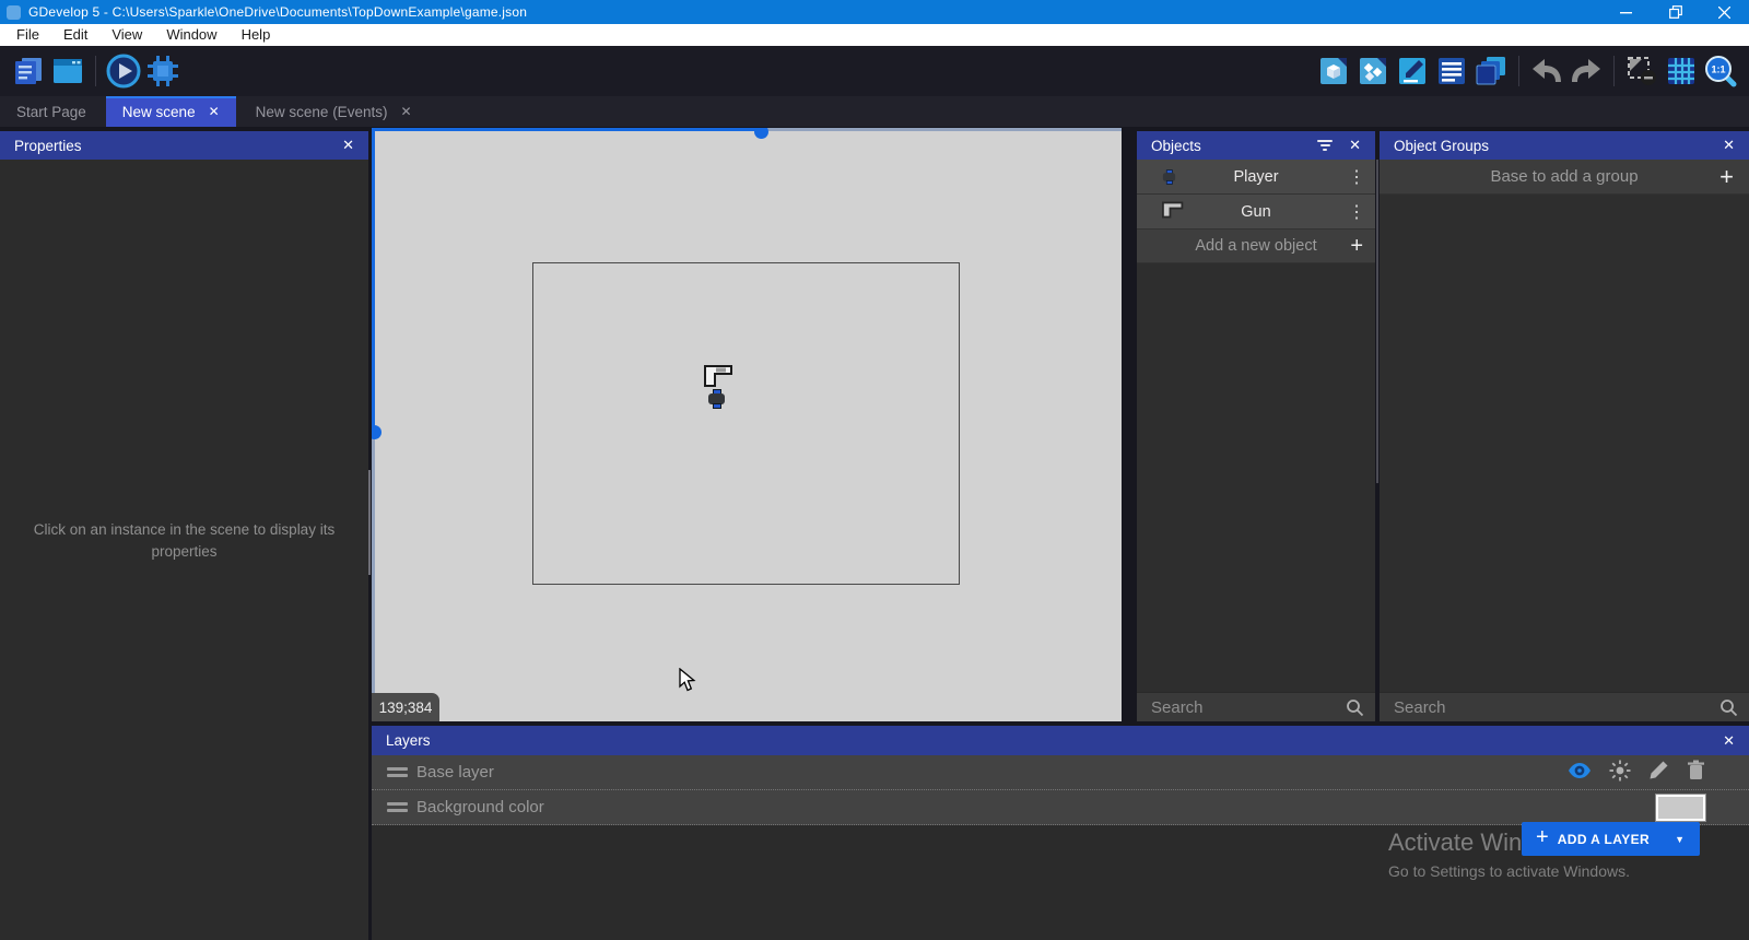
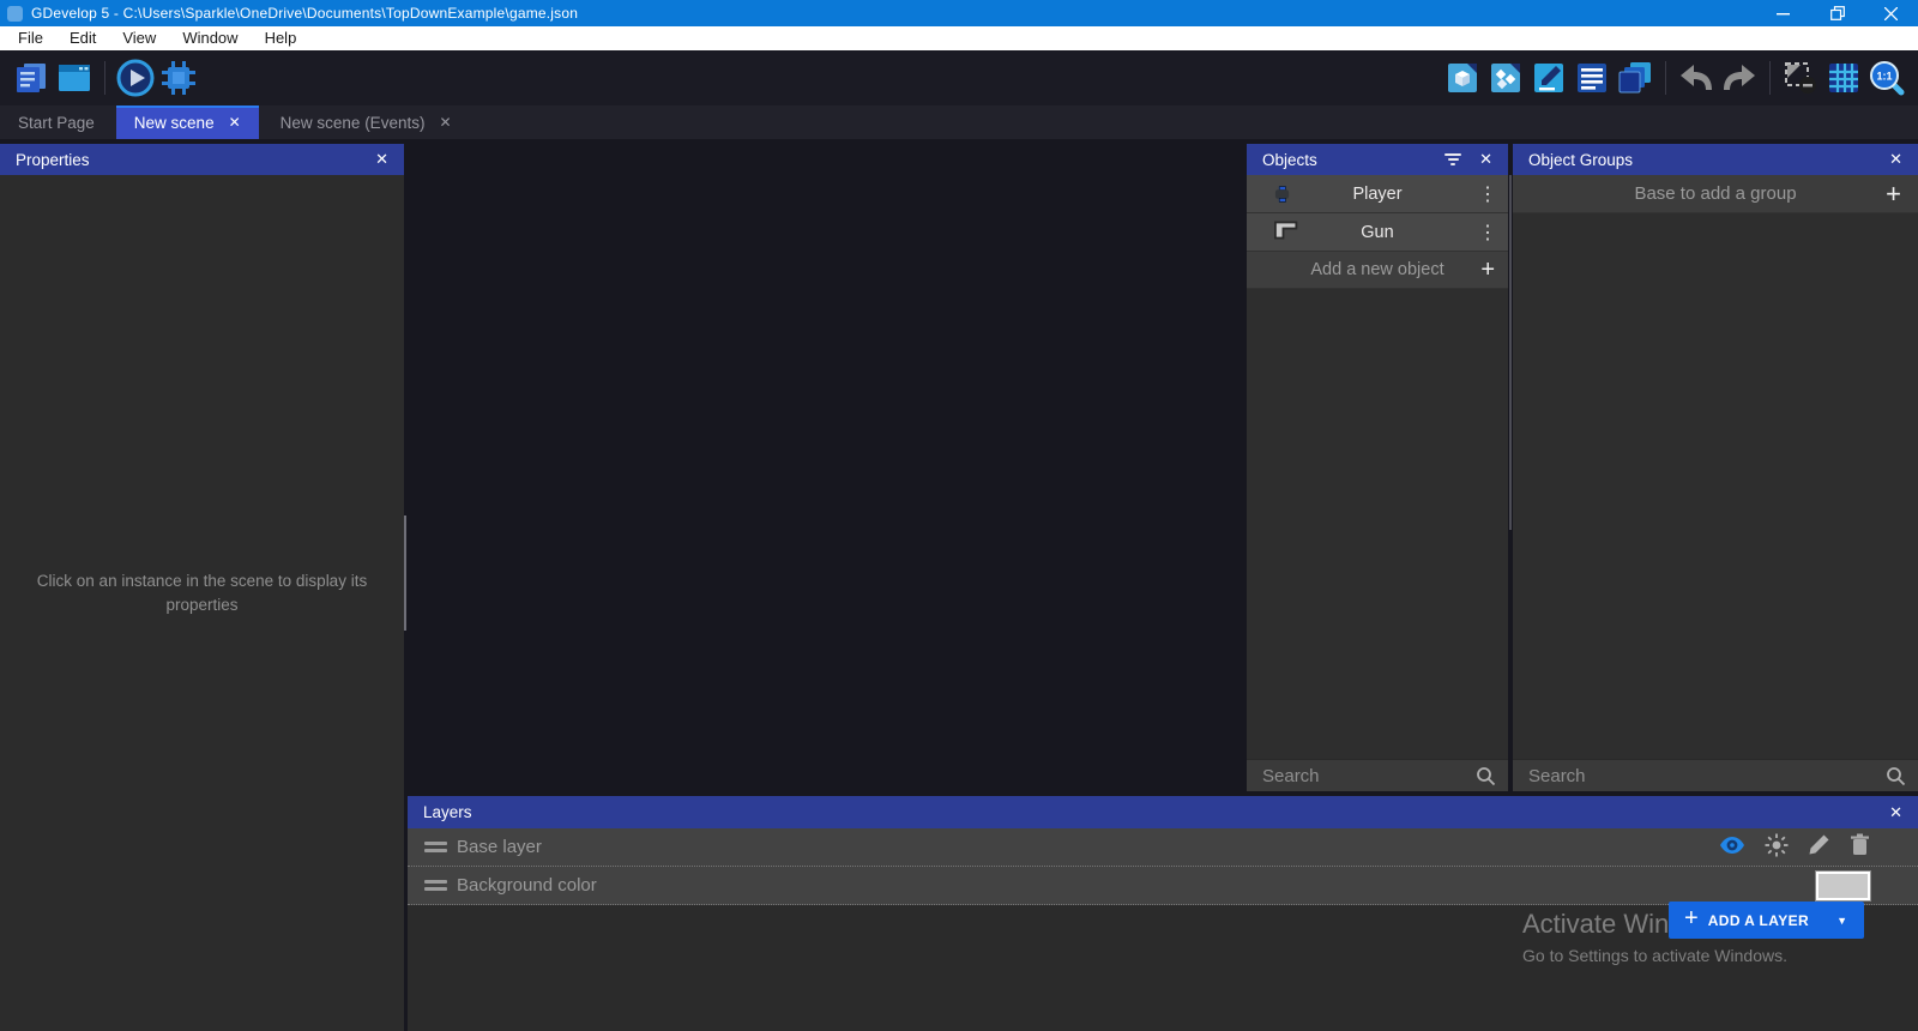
  GDevelop 5 - C:\Users\Sparkle\OneDrive\Documents\TopDownExample\game.json
  File
  Edit
  View
  Window
  Help
  1:1
  Start Page
  New scene
  ✕
  New scene (Events)
  ✕
  Properties
  ✕
  Click on an instance in the scene to display its properties
- 139;384
  Objects
  ✕
  Player
  ⋮
  Gun
  ⋮
  Add a new object
  +
  Search
  Object Groups
  ✕
  Base to add a group
  +
  Search
  Layers
  ✕
  Base layer
  Background color
  Activate Win
  Go to Settings to activate Windows.
  +
  ADD A LAYER
  ▼
